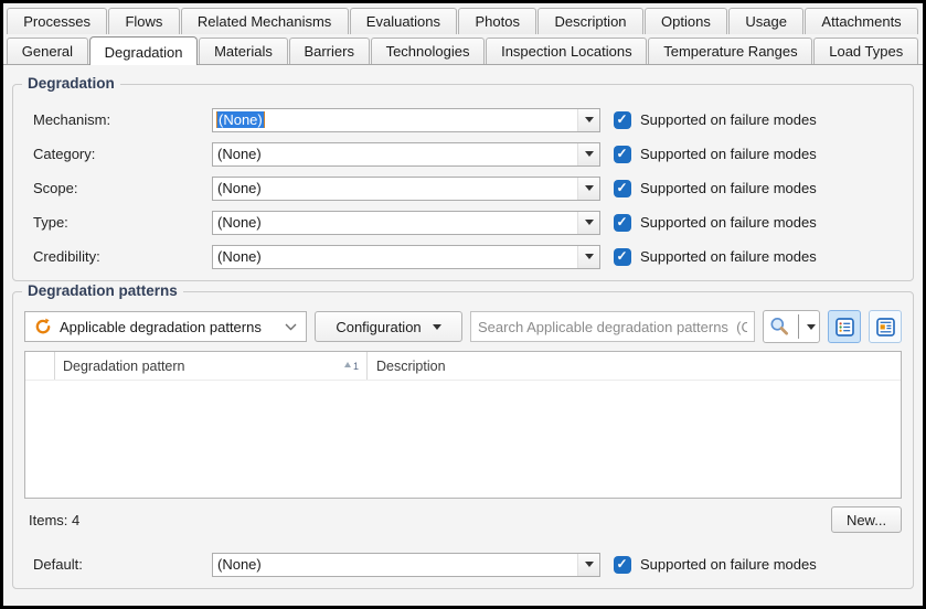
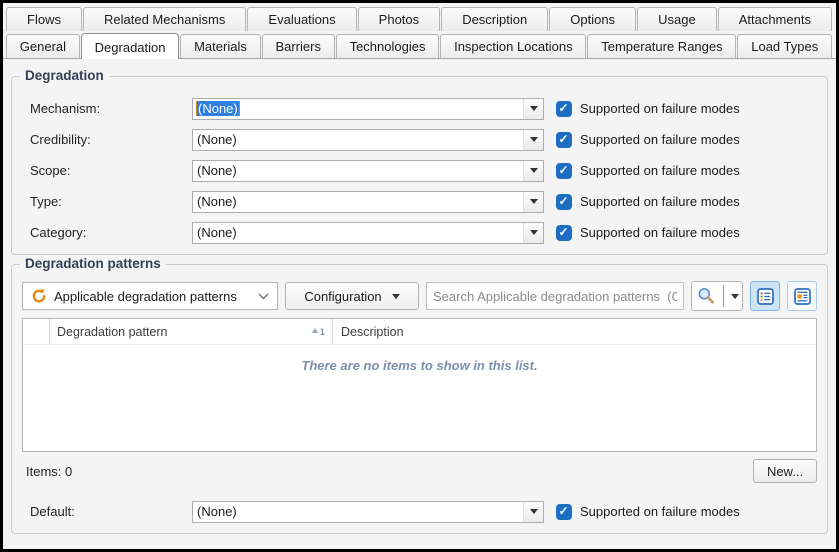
- Processes
  Flows
  Related Mechanisms
  Evaluations
  Photos
  Description
  Options
  Usage
  Attachments
  General
  Degradation
  Materials
  Barriers
  Technologies
  Inspection Locations
  Temperature Ranges
  Load Types
  Degradation
  Mechanism:
  (None)
  Supported on failure modes
- Category:
+ Credibility:
  (None)
  Supported on failure modes
  Scope:
  (None)
  Supported on failure modes
  Type:
  (None)
  Supported on failure modes
- Credibility:
+ Category:
  (None)
  Supported on failure modes
  Degradation patterns
  Applicable degradation patterns
  Configuration
  Search Applicable degradation patterns (C
  Degradation pattern
  1
  Description
+ There are no items to show in this list.
- Items: 4
+ Items: 0
  New...
  Default:
  (None)
  Supported on failure modes
